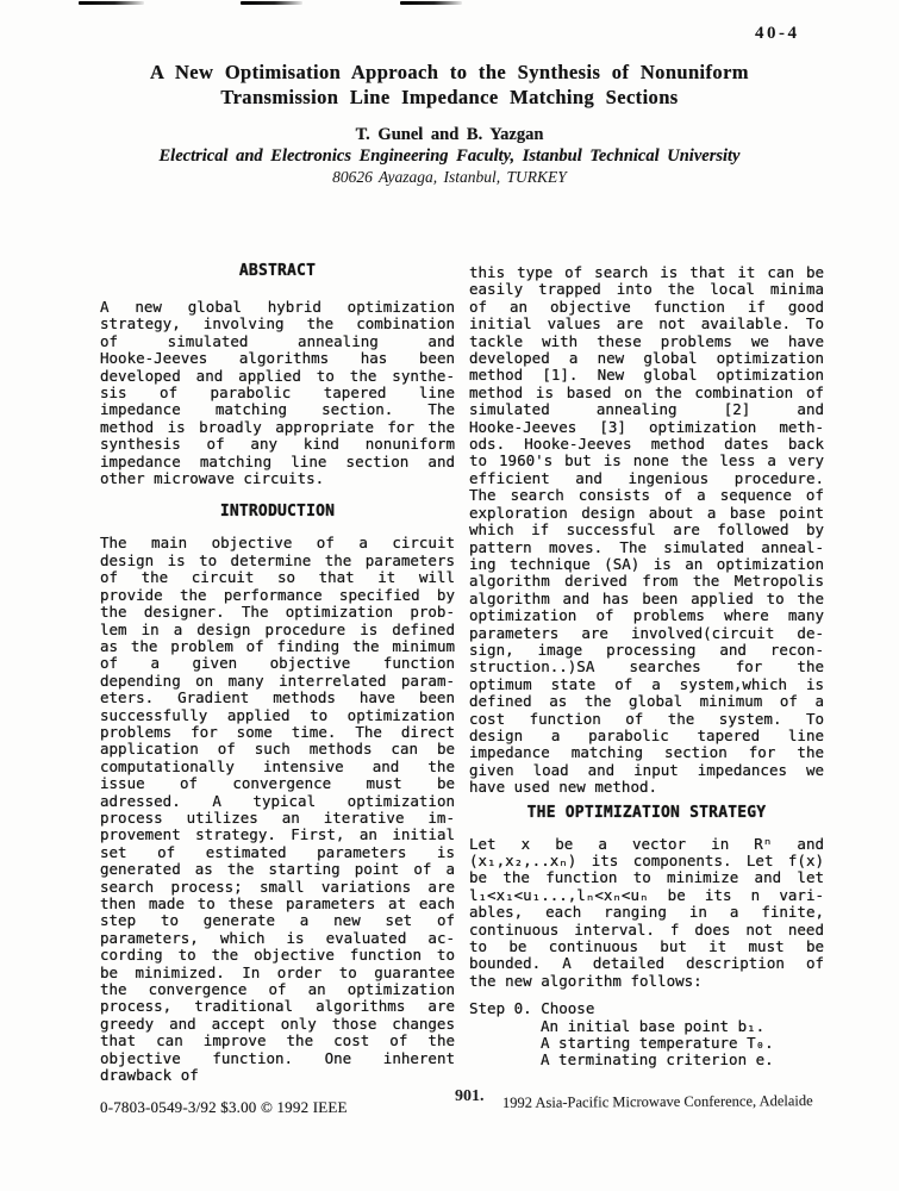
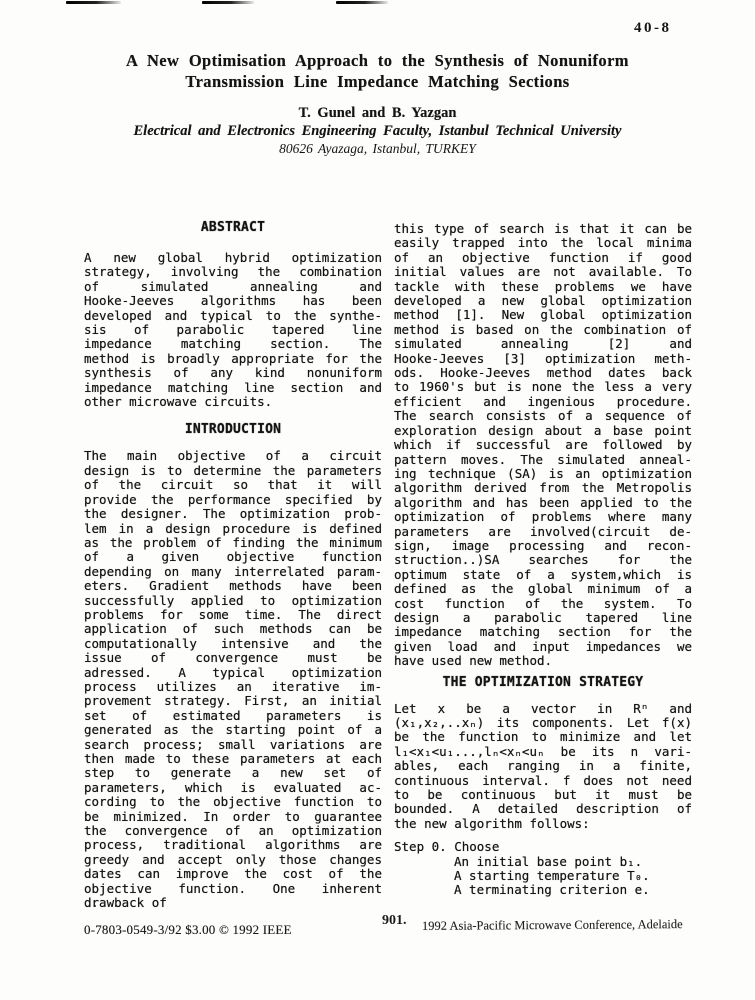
- 40-4
+ 40-8
  A New Optimisation Approach to the Synthesis of Nonuniform
  Transmission Line Impedance Matching Sections
  T. Gunel and B. Yazgan
  Electrical and Electronics Engineering Faculty, Istanbul Technical University
  80626 Ayazaga, Istanbul, TURKEY
  ABSTRACT
  A new global hybrid optimization
  strategy, involving the combination
  of simulated annealing and
  Hooke-Jeeves algorithms has been
- developed and applied to the synthe-
+ developed and typical to the synthe-
  sis of parabolic tapered line
  impedance matching section. The
  method is broadly appropriate for the
  synthesis of any kind nonuniform
  impedance matching line section and
  other microwave circuits.
  INTRODUCTION
  The main objective of a circuit
  design is to determine the parameters
  of the circuit so that it will
  provide the performance specified by
  the designer. The optimization prob-
  lem in a design procedure is defined
  as the problem of finding the minimum
  of a given objective function
  depending on many interrelated param-
  eters. Gradient methods have been
  successfully applied to optimization
  problems for some time. The direct
  application of such methods can be
  computationally intensive and the
  issue of convergence must be
  adressed. A typical optimization
  process utilizes an iterative im-
  provement strategy. First, an initial
  set of estimated parameters is
  generated as the starting point of a
  search process; small variations are
  then made to these parameters at each
  step to generate a new set of
  parameters, which is evaluated ac-
  cording to the objective function to
  be minimized. In order to guarantee
  the convergence of an optimization
  process, traditional algorithms are
  greedy and accept only those changes
- that can improve the cost of the
+ dates can improve the cost of the
  objective function. One inherent
  drawback of
  this type of search is that it can be
  easily trapped into the local minima
  of an objective function if good
  initial values are not available. To
  tackle with these problems we have
  developed a new global optimization
  method [1]. New global optimization
  method is based on the combination of
  simulated annealing [2] and
  Hooke-Jeeves [3] optimization meth-
  ods. Hooke-Jeeves method dates back
  to 1960's but is none the less a very
  efficient and ingenious procedure.
  The search consists of a sequence of
  exploration design about a base point
  which if successful are followed by
  pattern moves. The simulated anneal-
  ing technique (SA) is an optimization
  algorithm derived from the Metropolis
  algorithm and has been applied to the
  optimization of problems where many
  parameters are involved(circuit de-
  sign, image processing and recon-
  struction..)SA searches for the
  optimum state of a system,which is
  defined as the global minimum of a
  cost function of the system. To
  design a parabolic tapered line
  impedance matching section for the
  given load and input impedances we
  have used new method.
  THE OPTIMIZATION STRATEGY
  Let x be a vector in Rⁿ and
  (x₁,x₂,..xₙ) its components. Let f(x)
  be the function to minimize and let
  l₁<x₁<u₁...,lₙ<xₙ<uₙ be its n vari-
  ables, each ranging in a finite,
  continuous interval. f does not need
  to be continuous but it must be
  bounded. A detailed description of
  the new algorithm follows:
  Step 0. Choose
  An initial base point b₁.
  A starting temperature T₀.
  A terminating criterion e.
  .
  0-7803-0549-3/92 $3.00 © 1992 IEEE
  901.
  1992 Asia-Pacific Microwave Conference, Adelaide
